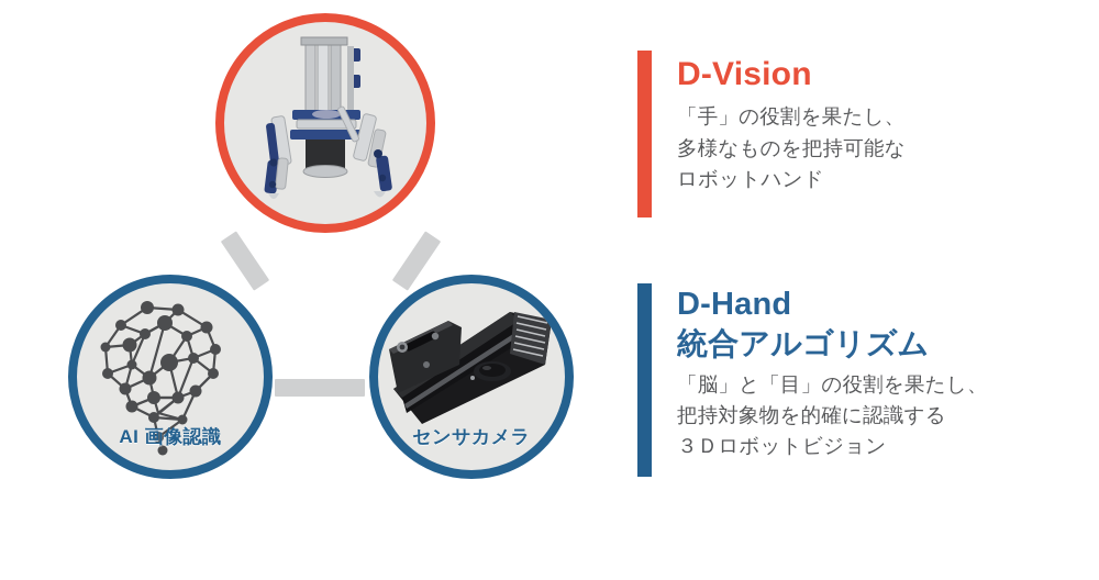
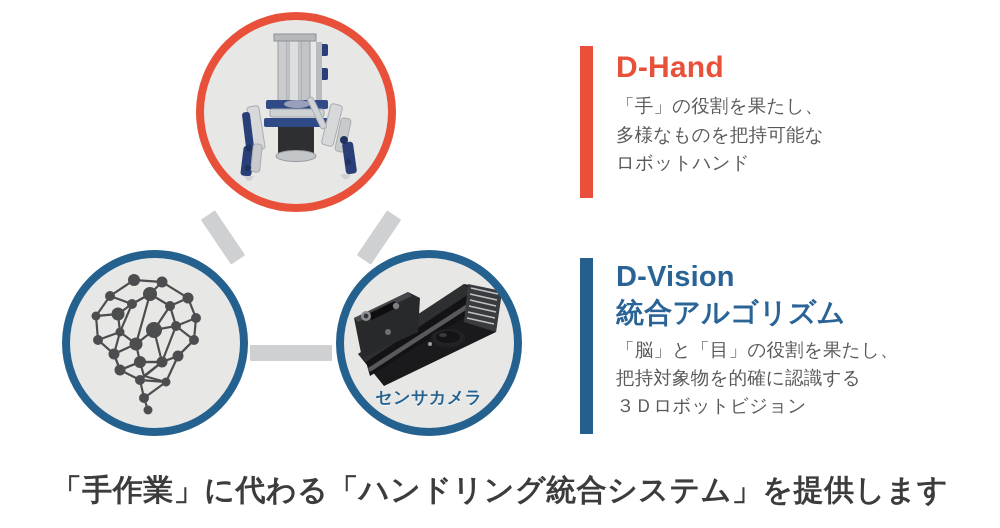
- AI 画像認識
  センサカメラ
- D-Vision
+ D-Hand
  「手」の役割を果たし、
  多様なものを把持可能な
  ロボットハンド
- D-Hand
+ D-Vision
  統合アルゴリズム
  「脳」と「目」の役割を果たし、
  把持対象物を的確に認識する
  ３Ｄロボットビジョン
+ 「手作業」に代わる「ハンドリング統合システム」を提供します
